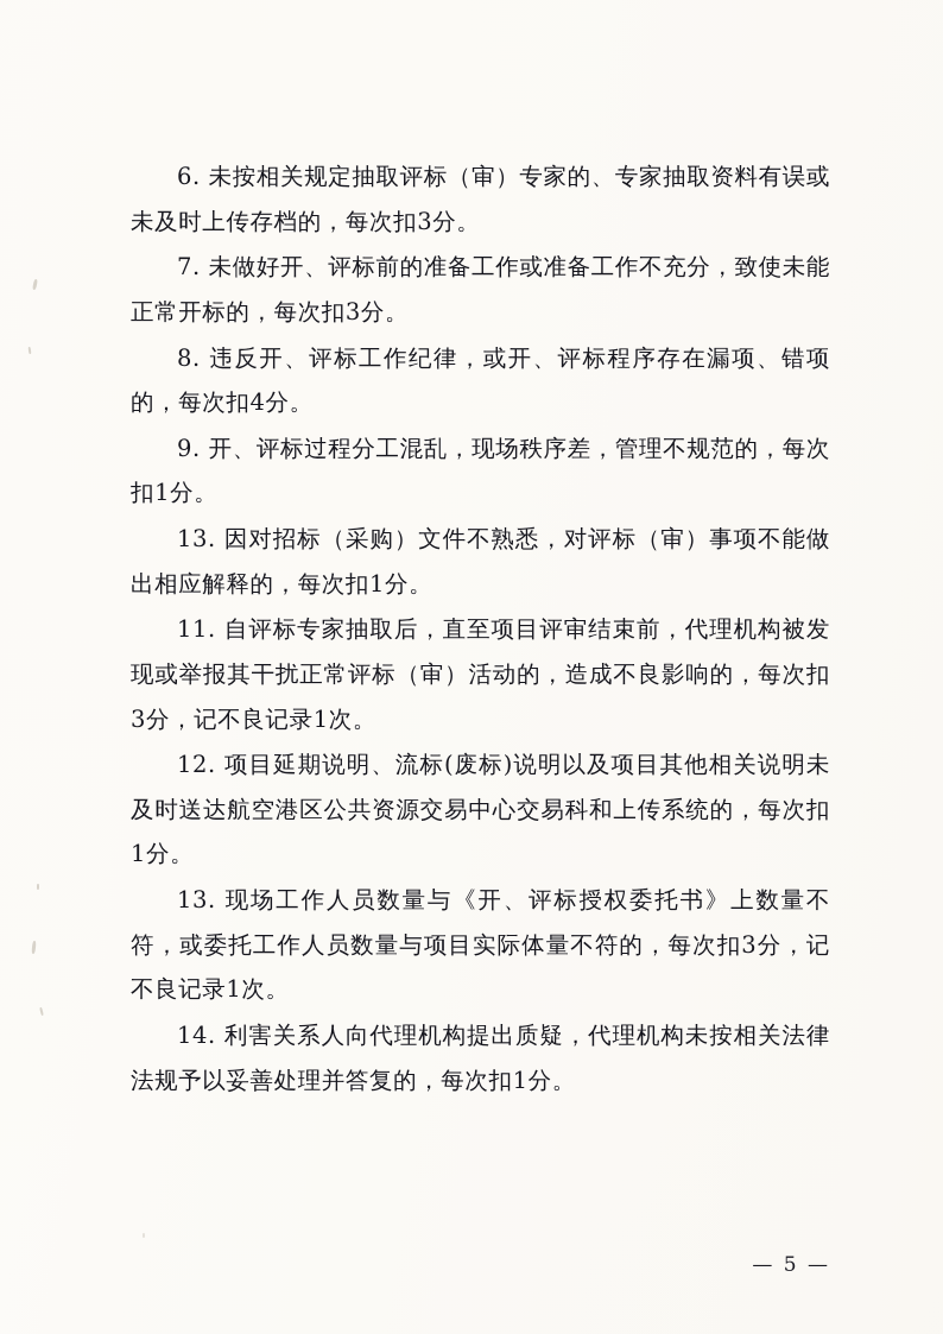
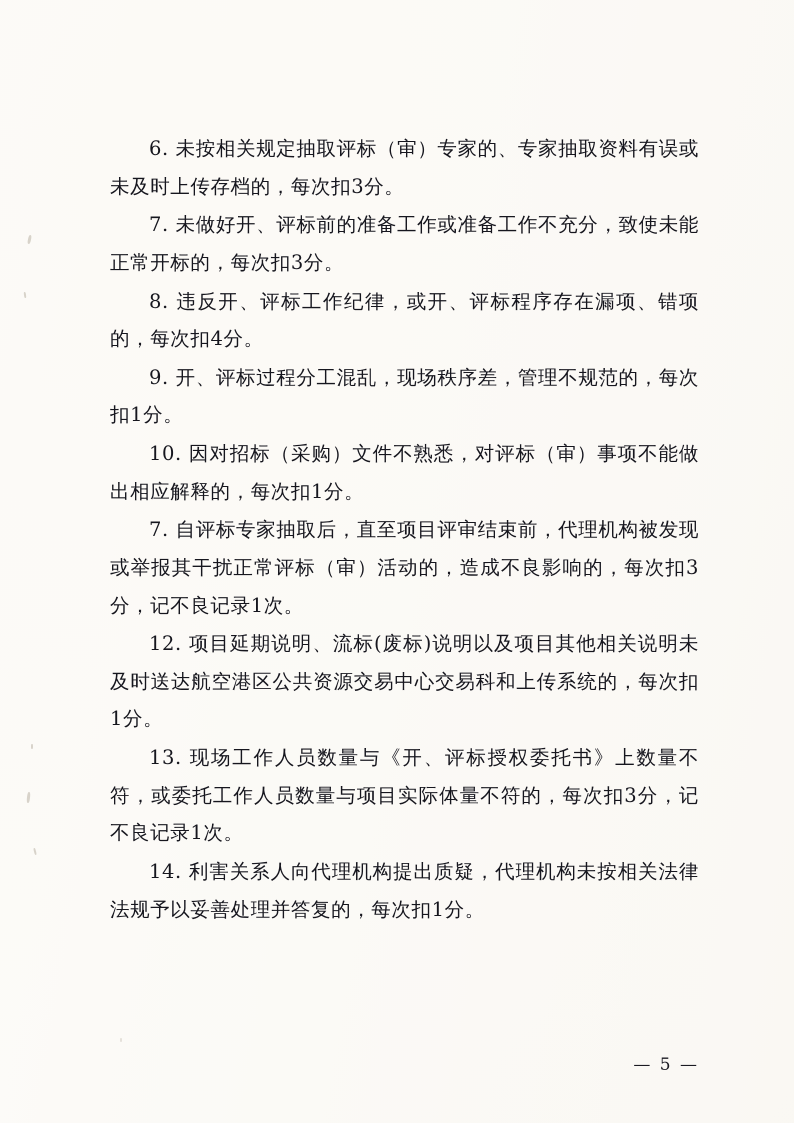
  6. 未按相关规定抽取评标（审）专家的、专家抽取资料有误或未及时上传存档的，每次扣3分。
  7. 未做好开、评标前的准备工作或准备工作不充分，致使未能正常开标的，每次扣3分。
  8. 违反开、评标工作纪律，或开、评标程序存在漏项、错项的，每次扣4分。
  9. 开、评标过程分工混乱，现场秩序差，管理不规范的，每次扣1分。
- 13. 因对招标（采购）文件不熟悉，对评标（审）事项不能做出相应解释的，每次扣1分。
+ 10. 因对招标（采购）文件不熟悉，对评标（审）事项不能做出相应解释的，每次扣1分。
- 11. 自评标专家抽取后，直至项目评审结束前，代理机构被发现或举报其干扰正常评标（审）活动的，造成不良影响的，每次扣3分，记不良记录1次。
+ 7. 自评标专家抽取后，直至项目评审结束前，代理机构被发现或举报其干扰正常评标（审）活动的，造成不良影响的，每次扣3分，记不良记录1次。
  12. 项目延期说明、流标(废标)说明以及项目其他相关说明未及时送达航空港区公共资源交易中心交易科和上传系统的，每次扣1分。
  13. 现场工作人员数量与《开、评标授权委托书》上数量不符，或委托工作人员数量与项目实际体量不符的，每次扣3分，记不良记录1次。
  14. 利害关系人向代理机构提出质疑，代理机构未按相关法律法规予以妥善处理并答复的，每次扣1分。
  — 5 —
